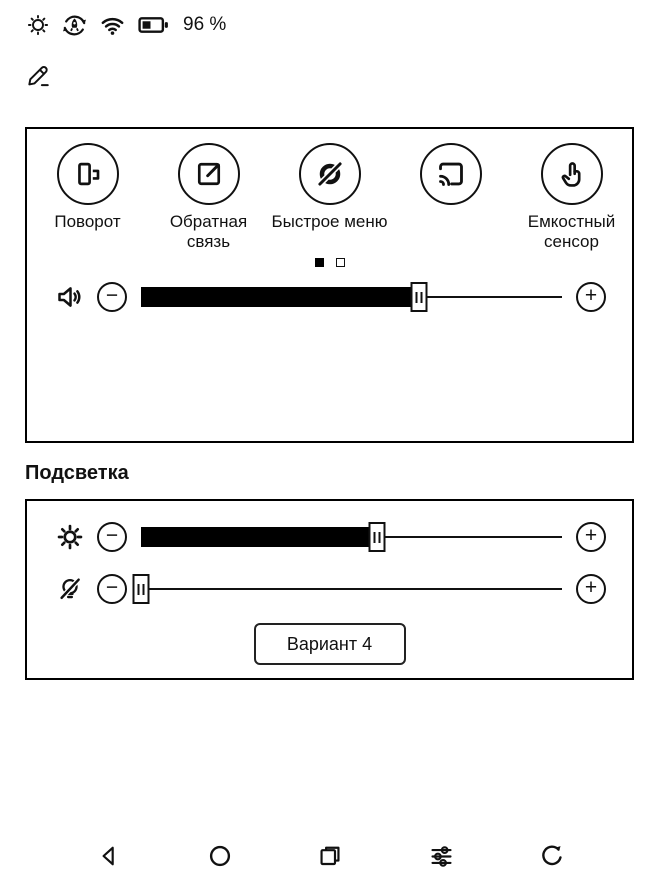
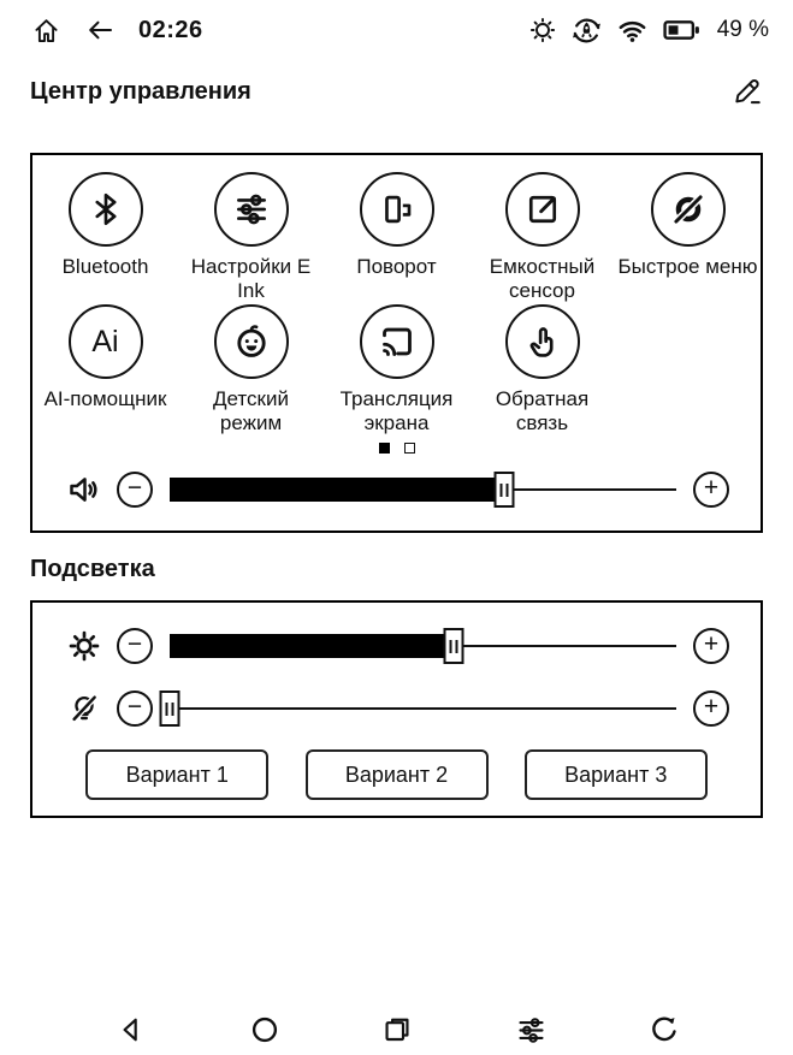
+ 02:26
- 96 %
+ 49 %
+ Центр управления
+ Bluetooth
+ Настройки E Ink
  Поворот
- Обратная связь
+ Емкостный сенсор
  Быстрое меню
+ Ai
+ AI-помощник
+ Детский режим
+ Трансляция экрана
- Емкостный сенсор
+ Обратная связь
  −
  +
  Подсветка
  −
  +
  −
  +
+ Вариант 1
+ Вариант 2
- Вариант 4
+ Вариант 3
